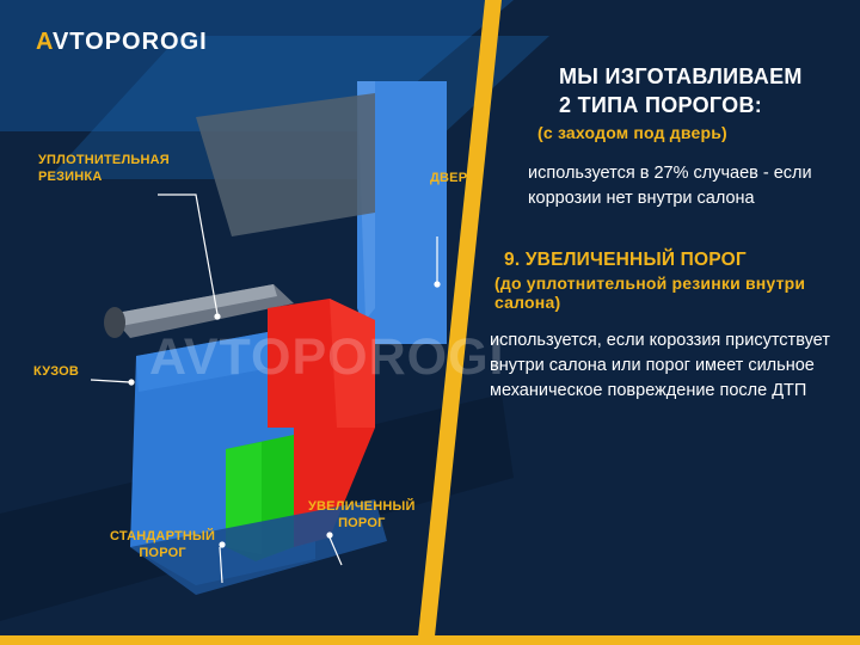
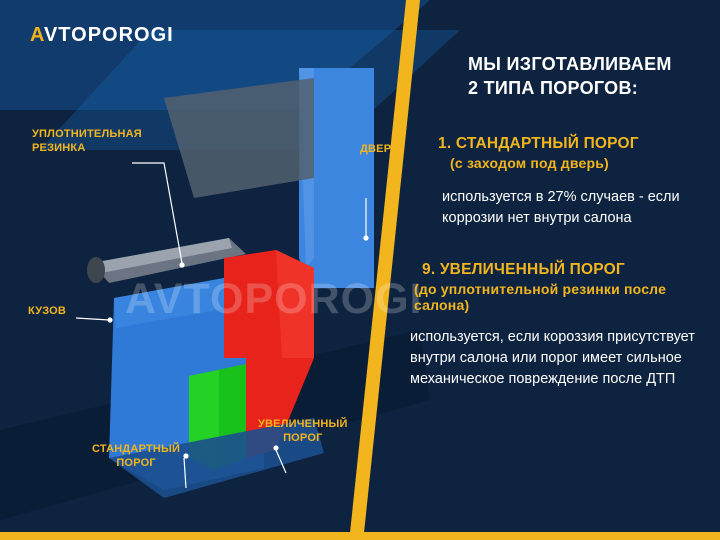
  AVTOPOROGI
  AVTOPOROGI
  УПЛОТНИТЕЛЬНАЯ
  РЕЗИНКА
  ДВЕРЬ
  КУЗОВ
  СТАНДАРТНЫЙ
  ПОРОГ
  УВЕЛИЧЕННЫЙ
  ПОРОГ
  МЫ ИЗГОТАВЛИВАЕМ
  2 ТИПА ПОРОГОВ:
+ 1. СТАНДАРТНЫЙ ПОРОГ
  (с заходом под дверь)
  используется в 27% случаев - если коррозии нет внутри салона
  9. УВЕЛИЧЕННЫЙ ПОРОГ
- (до уплотнительной резинки внутри салона)
+ (до уплотнительной резинки после салона)
  используется, если короззия присутствует внутри салона или порог имеет сильное механическое повреждение после ДТП
